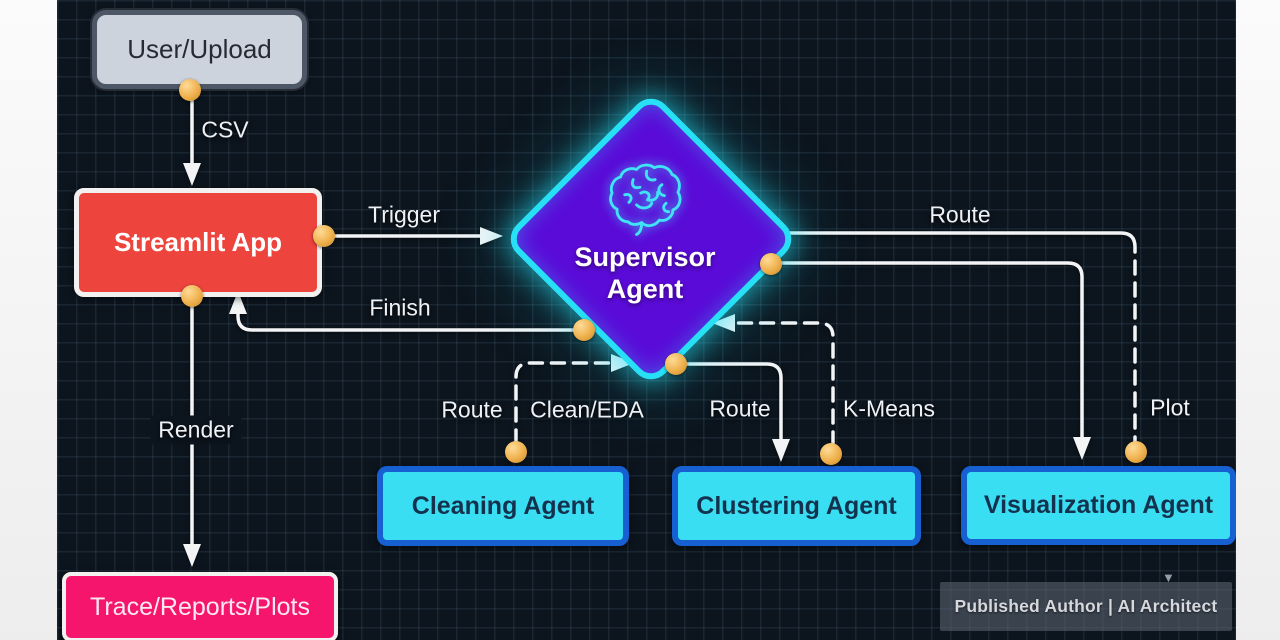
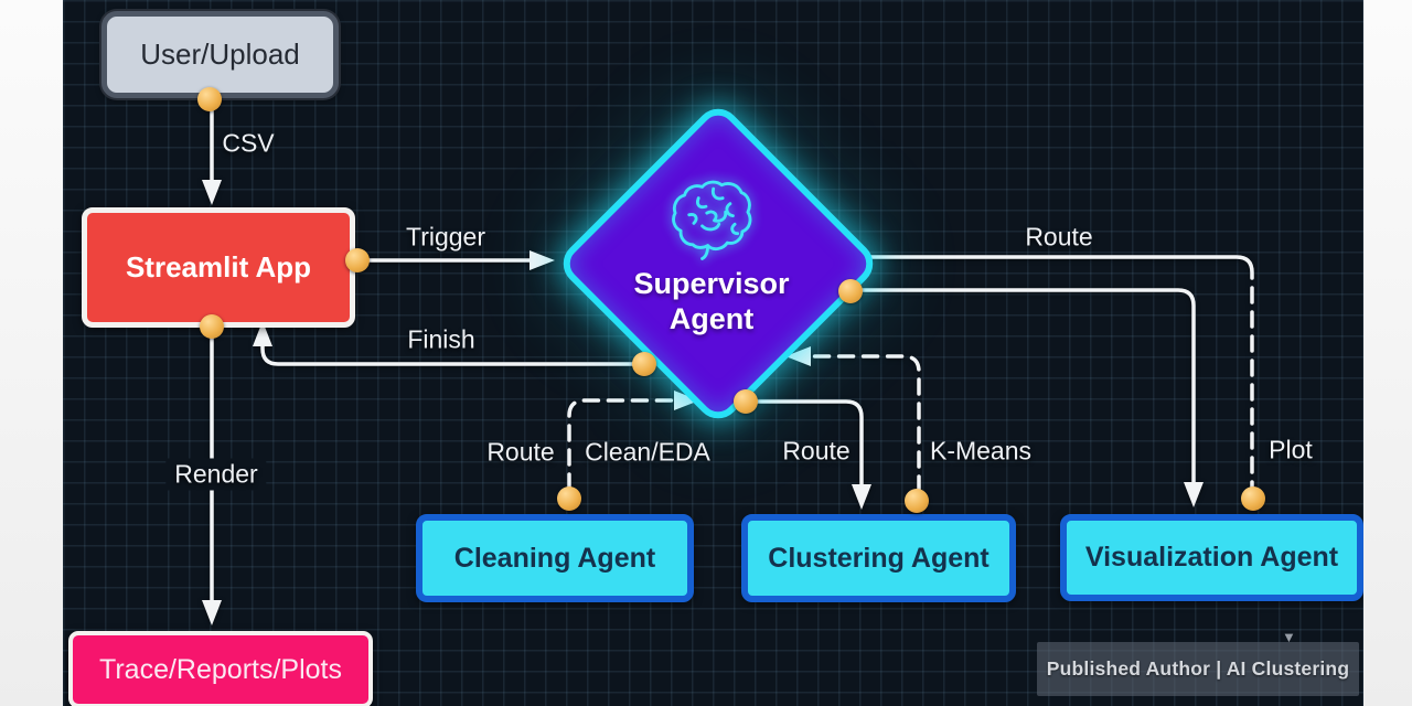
  User/Upload
  Streamlit App
  Supervisor
  Agent
  Cleaning Agent
  Clustering Agent
  Visualization Agent
  Trace/Reports/Plots
  CSV
  Trigger
  Finish
  Render
  Route
  Clean/EDA
  Route
  K-Means
  Route
  Plot
  ▼
- Published Author | AI Architect
+ Published Author | AI Clustering
